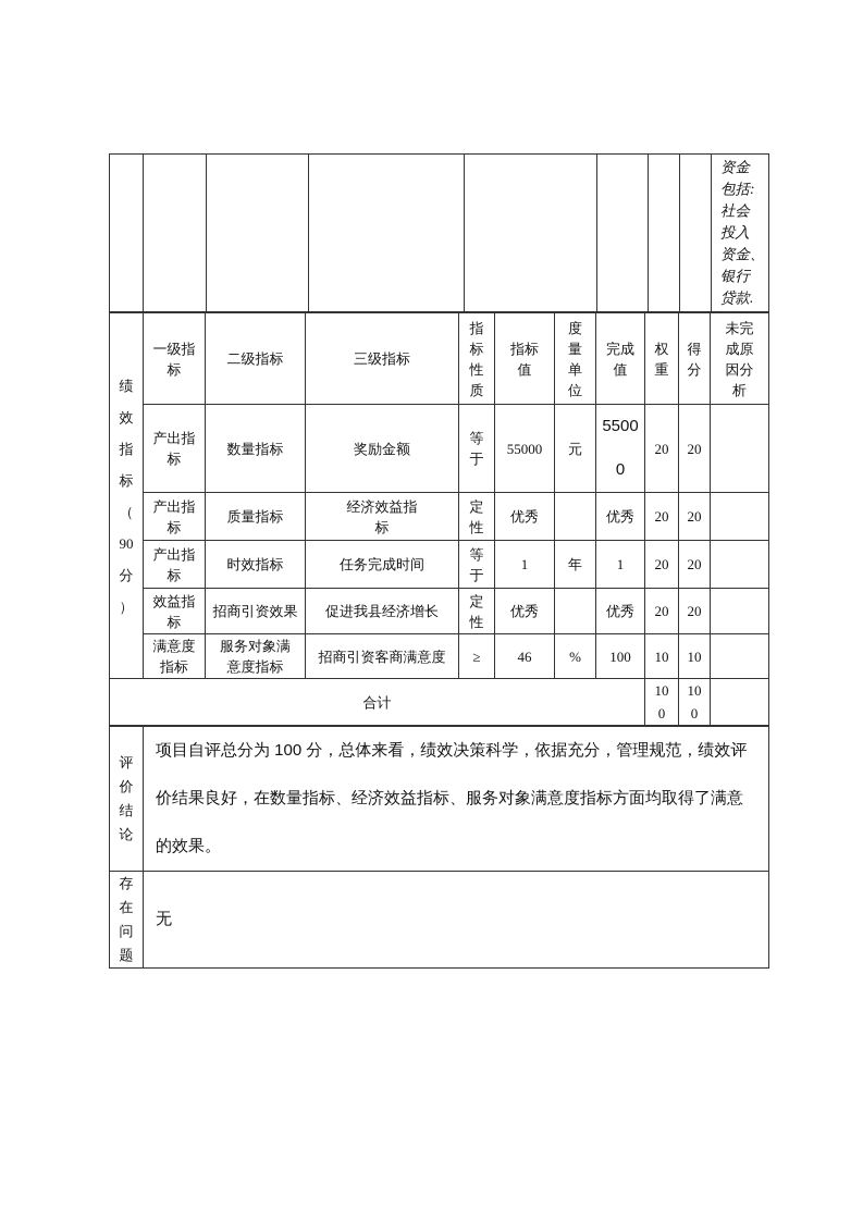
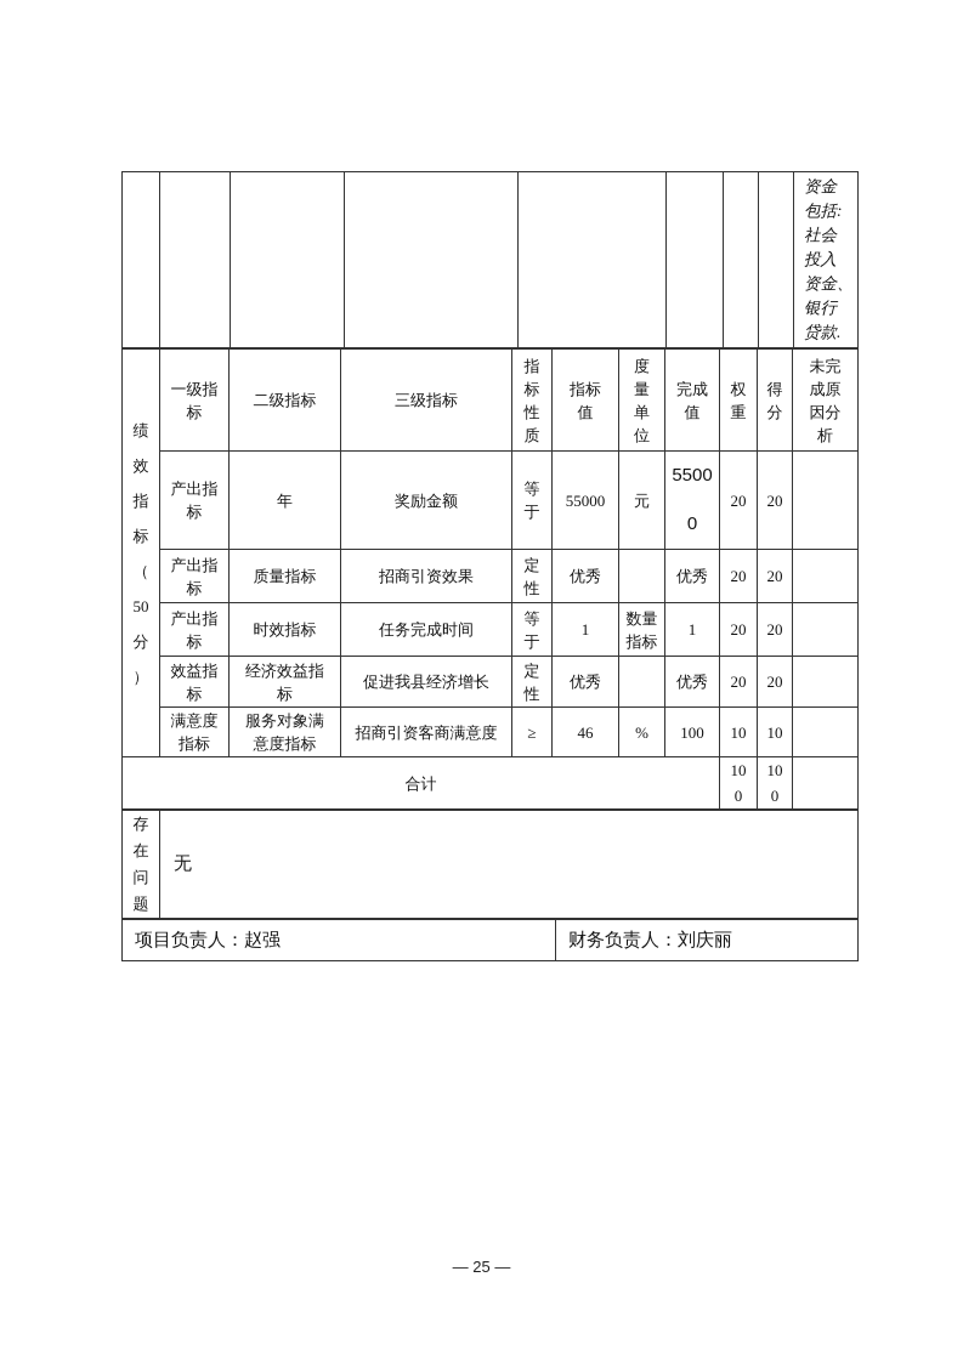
  								资金 包括: 社会 投入 资金、 银行 贷款.
- 绩 效 指 标 （ 90 分 ）	一级指 标	二级指标	三级指标	指 标 性 质	指标 值	度 量 单 位	完成 值	权 重	得 分	未完 成原 因分 析
+ 绩 效 指 标 （ 50 分 ）	一级指 标	二级指标	三级指标	指 标 性 质	指标 值	度 量 单 位	完成 值	权 重	得 分	未完 成原 因分 析
- 产出指 标	数量指标	奖励金额	等 于	55000	元	55000	20	20
+ 产出指 标	年	奖励金额	等 于	55000	元	55000	20	20
- 产出指 标	质量指标	经济效益指 标	定 性	优秀		优秀	20	20
+ 产出指 标	质量指标	招商引资效果	定 性	优秀		优秀	20	20
- 产出指 标	时效指标	任务完成时间	等 于	1	年	1	20	20
+ 产出指 标	时效指标	任务完成时间	等 于	1	数量指标	1	20	20
- 效益指 标	招商引资效果	促进我县经济增长	定 性	优秀		优秀	20	20
+ 效益指 标	经济效益指 标	促进我县经济增长	定 性	优秀		优秀	20	20
  满意度 指标	服务对象满 意度指标	招商引资客商满意度	≥	46	%	100	10	10
  合计	100	100
- 评 价 结 论	项目自评总分为 100 分，总体来看，绩效决策科学，依据充分，管理规范，绩效评价结果良好，在数量指标、经济效益指标、服务对象满意度指标方面均取得了满意的效果。
  存 在 问 题	无
+ 项目负责人：赵强	财务负责人：刘庆丽
+ — 25 —
